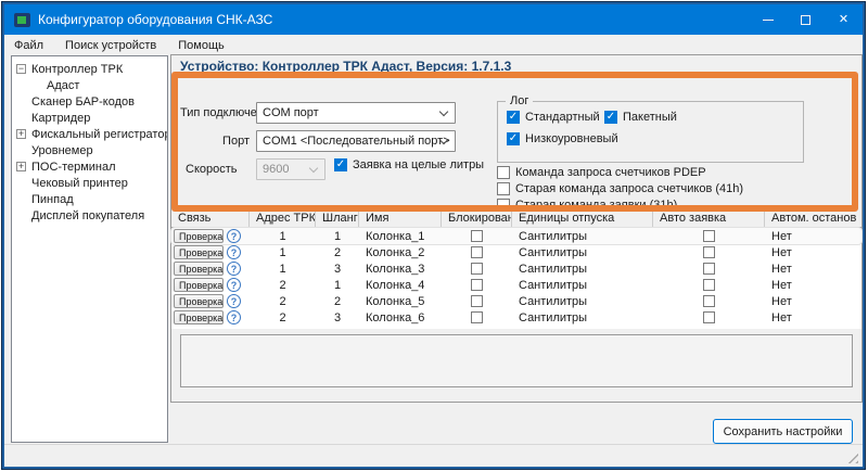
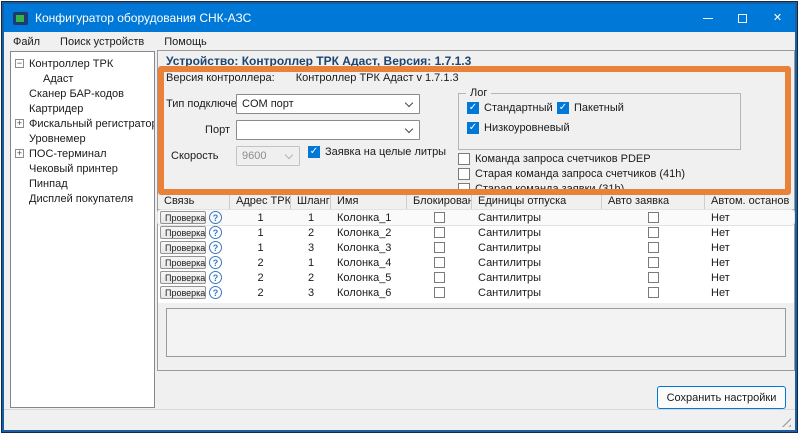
  Конфигуратор оборудования СНК-АЗС
  ✕
  Файл
  Поиск устройств
  Помощь
  −
  Контроллер ТРК
  Адаст
  Сканер БАР-кодов
  Картридер
  +
  Фискальный регистрато
  Уровнемер
  +
  ПОС-терминал
  Чековый принтер
  Пинпад
  Дисплей покупателя
  Устройство: Контроллер ТРК Адаст, Версия: 1.7.1.3
+ Версия контроллера: Контроллер ТРК Адаст v 1.7.1.3
  Тип подключе
  COM порт
  Порт
- COM1 <Последовательный порт>
  Скорость
  9600
  Заявка на целые литры
  Лог
  Стандартный
  Пакетный
  Низкоуровневый
  Команда запроса счетчиков PDEP
  Старая команда запроса счетчиков (41h)
  Старая команда заявки (31h)
  Связь
  Адрес ТРК
  Шланг
  Имя
  Блокирован
  Единицы отпуска
  Авто заявка
  Автом. останов
  Проверка
  ?
  1
  1
  Колонка_1
  Сантилитры
  Нет
  Проверка
  ?
  1
  2
  Колонка_2
  Сантилитры
  Нет
  Проверка
  ?
  1
  3
  Колонка_3
  Сантилитры
  Нет
  Проверка
  ?
  2
  1
  Колонка_4
  Сантилитры
  Нет
  Проверка
  ?
  2
  2
  Колонка_5
  Сантилитры
  Нет
  Проверка
  ?
  2
  3
  Колонка_6
  Сантилитры
  Нет
  Сохранить настройки
